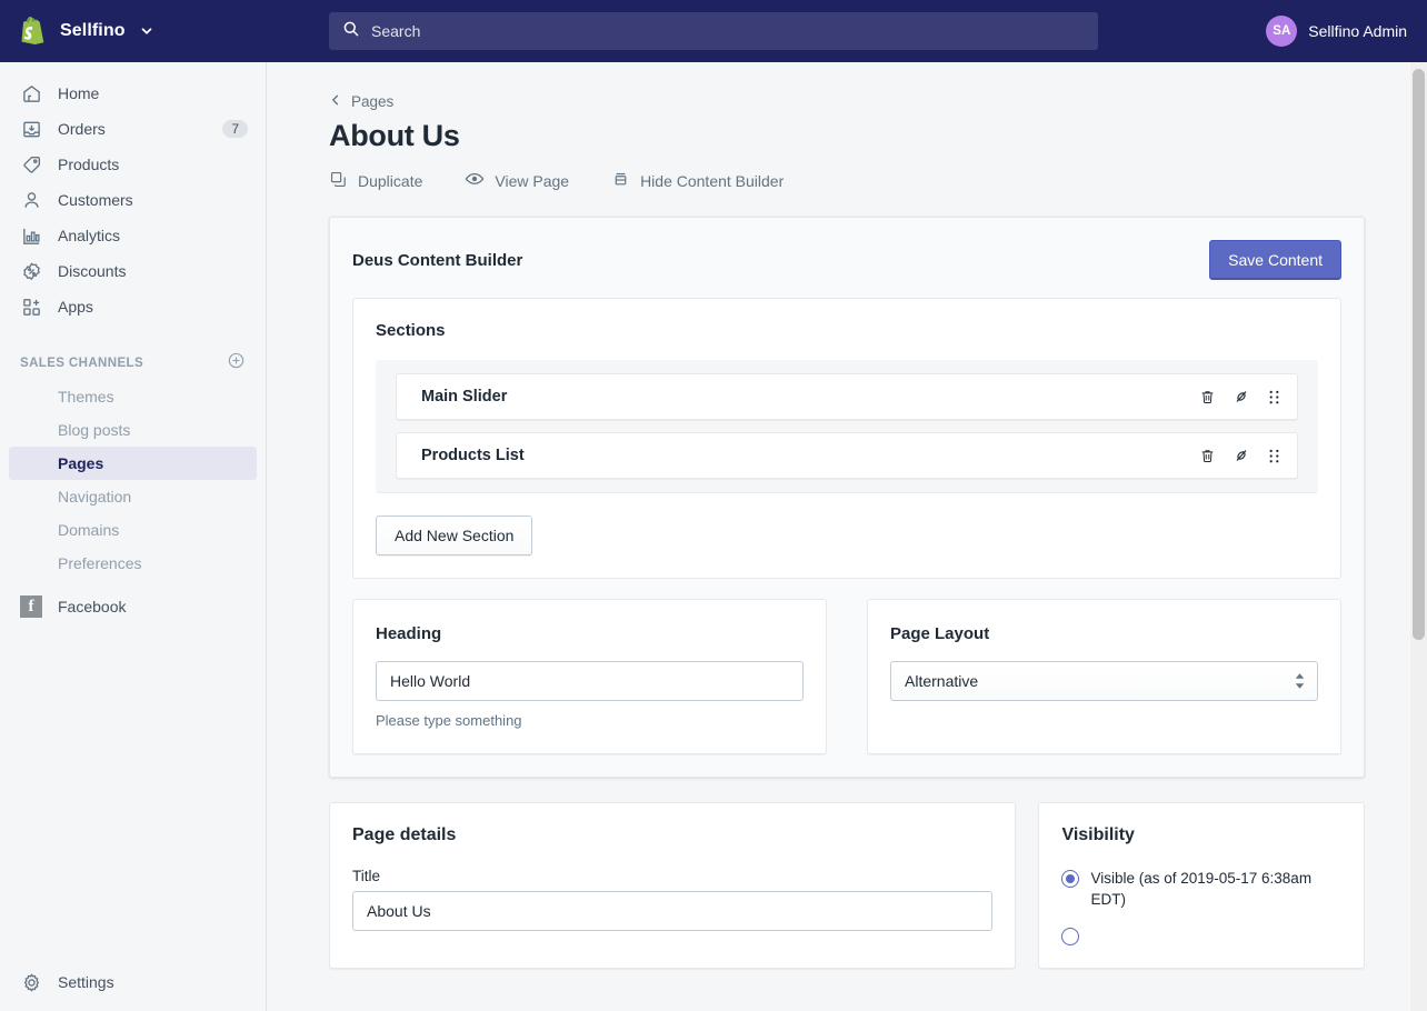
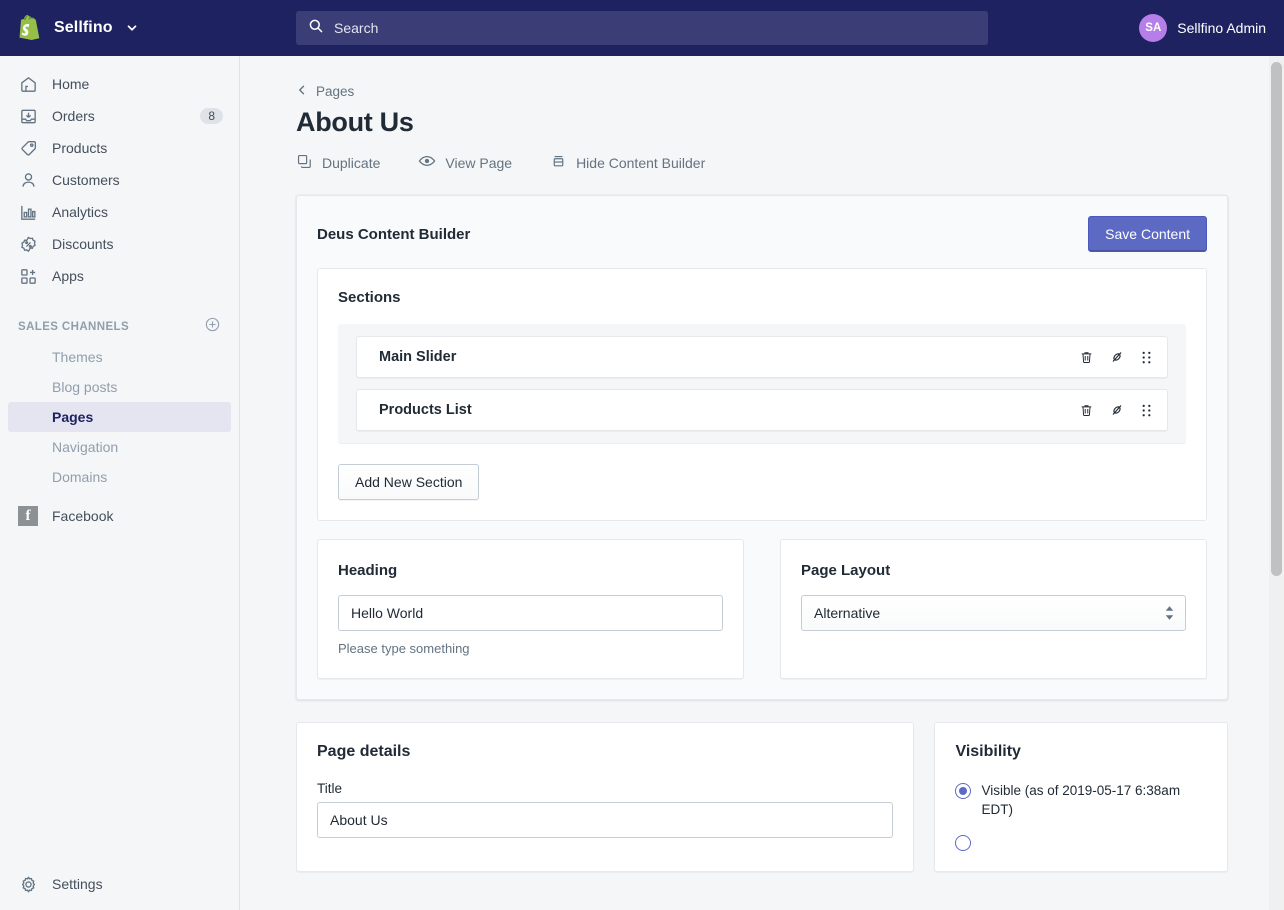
  Sellfino
  Search
  SA
  Sellfino Admin
  Home
  Orders
- 7
+ 8
  Products
  Customers
  Analytics
  Discounts
  Apps
  SALES CHANNELS
  Themes
  Blog posts
  Pages
  Navigation
  Domains
- Preferences
  f
  Facebook
  Settings
  Pages
  About Us
  Duplicate
  View Page
  Hide Content Builder
  Deus Content Builder
  Save Content
  Sections
  Main Slider
  Products List
  Add New Section
  Heading
  Hello World
  Please type something
  Page Layout
  Alternative
  Page details
  Title
  About Us
  Visibility
  Visible (as of 2019-05-17 6:38am EDT)
